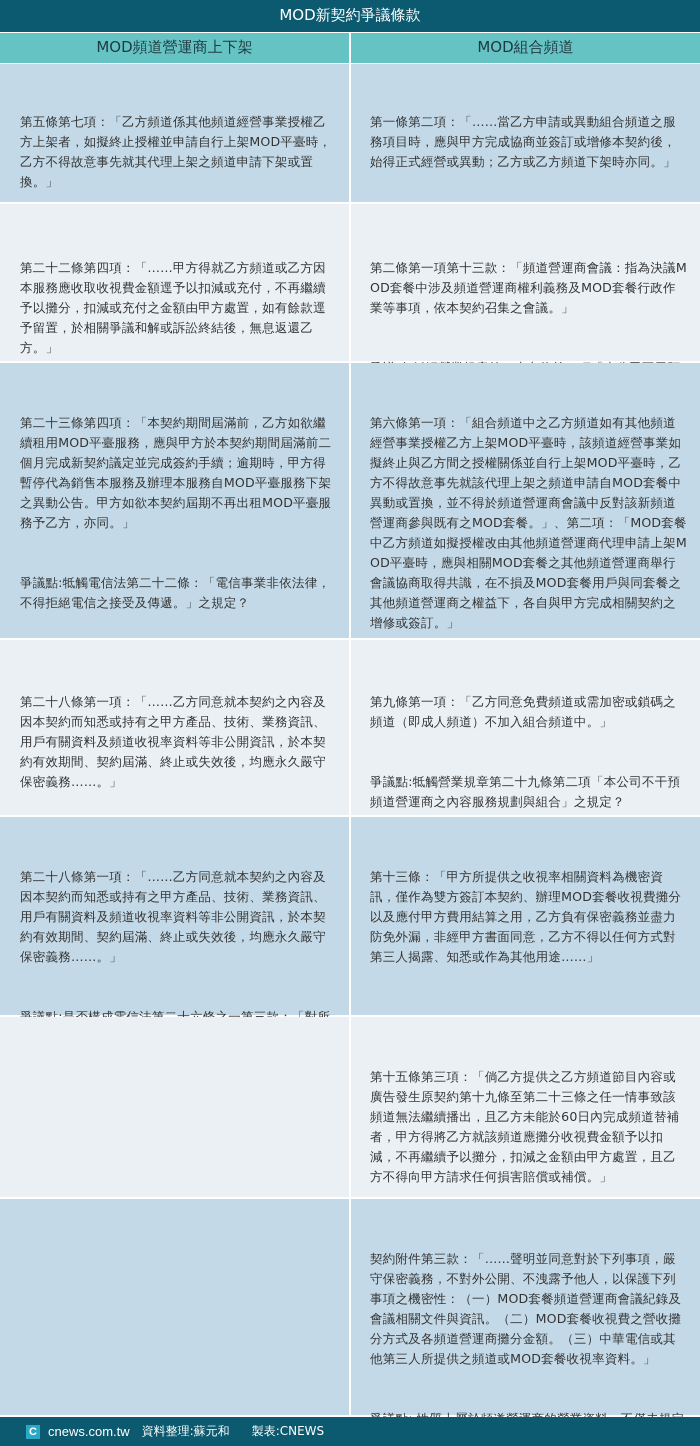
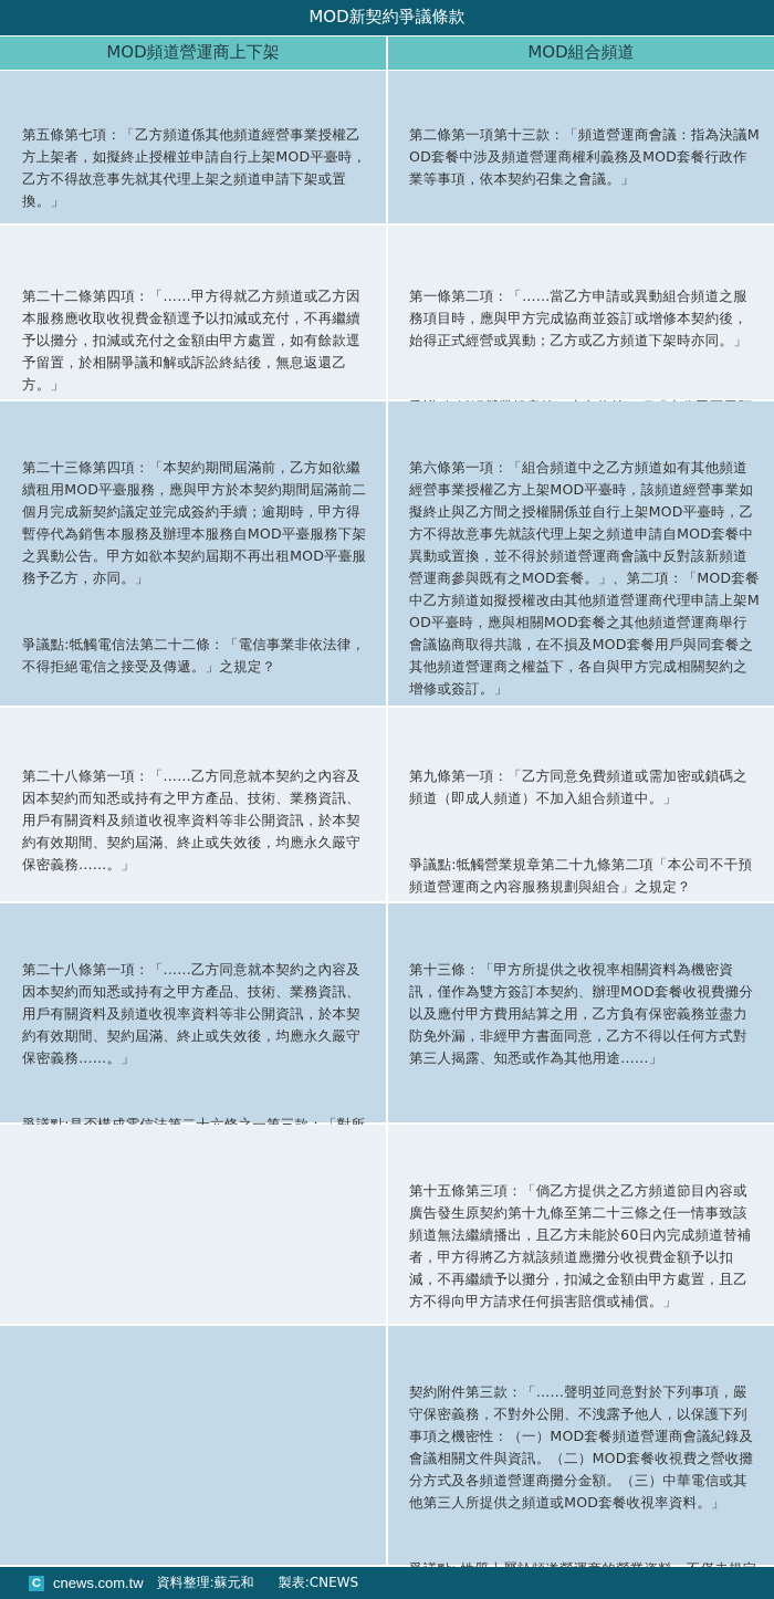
  MOD新契約爭議條款
  MOD頻道營運商上下架
  MOD組合頻道
  第五條第七項：「乙方頻道係其他頻道經營事業授權乙方上架者，如擬終止授權並申請自行上架MOD平臺時，乙方不得故意事先就其代理上架之頻道申請下架或置換。」
- 第一條第二項：「……當乙方申請或異動組合頻道之服務項目時，應與甲方完成協商並簽訂或增修本契約後，始得正式經營或異動；乙方或乙方頻道下架時亦同。」
+ 第二條第一項第十三款：「頻道營運商會議：指為決議MOD套餐中涉及頻道營運商權利義務及MOD套餐行政作業等事項，依本契約召集之會議。」
  第二十二條第四項：「……甲方得就乙方頻道或乙方因本服務應收取收視費金額逕予以扣減或充付，不再繼續予以攤分，扣減或充付之金額由甲方處置，如有餘款逕予留置，於相關爭議和解或訴訟終結後，無息返還乙方。」
- 第二條第一項第十三款：「頻道營運商會議：指為決議MOD套餐中涉及頻道營運商權利義務及MOD套餐行政作業等事項，依本契約召集之會議。」
+ 第一條第二項：「……當乙方申請或異動組合頻道之服務項目時，應與甲方完成協商並簽訂或增修本契約後，始得正式經營或異動；乙方或乙方頻道下架時亦同。」
  第二十三條第四項：「本契約期間屆滿前，乙方如欲繼續租用MOD平臺服務，應與甲方於本契約期間屆滿前二個月完成新契約議定並完成簽約手續；逾期時，甲方得暫停代為銷售本服務及辦理本服務自MOD平臺服務下架之異動公告。甲方如欲本契約屆期不再出租MOD平臺服務予乙方，亦同。」
  爭議點:牴觸電信法第二十二條：「電信事業非依法律，不得拒絕電信之接受及傳遞。」之規定？
  第六條第一項：「組合頻道中之乙方頻道如有其他頻道經營事業授權乙方上架MOD平臺時，該頻道經營事業如擬終止與乙方間之授權關係並自行上架MOD平臺時，乙方不得故意事先就該代理上架之頻道申請自MOD套餐中異動或置換，並不得於頻道營運商會議中反對該新頻道營運商參與既有之MOD套餐。」、第二項：「MOD套餐中乙方頻道如擬授權改由其他頻道營運商代理申請上架MOD平臺時，應與相關MOD套餐之其他頻道營運商舉行會議協商取得共識，在不損及MOD套餐用戶與同套餐之其他頻道營運商之權益下，各自與甲方完成相關契約之增修或簽訂。」
  第二十八條第一項：「……乙方同意就本契約之內容及因本契約而知悉或持有之甲方產品、技術、業務資訊、用戶有關資料及頻道收視率資料等非公開資訊，於本契約有效期間、契約屆滿、終止或失效後，均應永久嚴守保密義務……。」
  第九條第一項：「乙方同意免費頻道或需加密或鎖碼之頻道（即成人頻道）不加入組合頻道中。」
  爭議點:牴觸營業規章第二十九條第二項「本公司不干預頻道營運商之內容服務規劃與組合」之規定？
  第二十八條第一項：「……乙方同意就本契約之內容及因本契約而知悉或持有之甲方產品、技術、業務資訊、用戶有關資料及頻道收視率資料等非公開資訊，於本契約有效期間、契約屆滿、終止或失效後，均應永久嚴守保密義務……。」
  第十三條：「甲方所提供之收視率相關資料為機密資訊，僅作為雙方簽訂本契約、辦理MOD套餐收視費攤分以及應付甲方費用結算之用，乙方負有保密義務並盡力防免外漏，非經甲方書面同意，乙方不得以任何方式對第三人揭露、知悉或作為其他用途……」
  第十五條第三項：「倘乙方提供之乙方頻道節目內容或廣告發生原契約第十九條至第二十三條之任一情事致該頻道無法繼續播出，且乙方未能於60日內完成頻道替補者，甲方得將乙方就該頻道應攤分收視費金額予以扣減，不再繼續予以攤分，扣減之金額由甲方處置，且乙方不得向甲方請求任何損害賠償或補償。」
  契約附件第三款：「……聲明並同意對於下列事項，嚴守保密義務，不對外公開、不洩露予他人，以保護下列事項之機密性：（一）MOD套餐頻道營運商會議紀錄及會議相關文件與資訊。（二）MOD套餐收視費之營收攤分方式及各頻道營運商攤分金額。（三）中華電信或其他第三人所提供之頻道或MOD套餐收視率資料。」
  C
  cnews.com.tw
  資料整理:蘇元和
  製表:CNEWS
